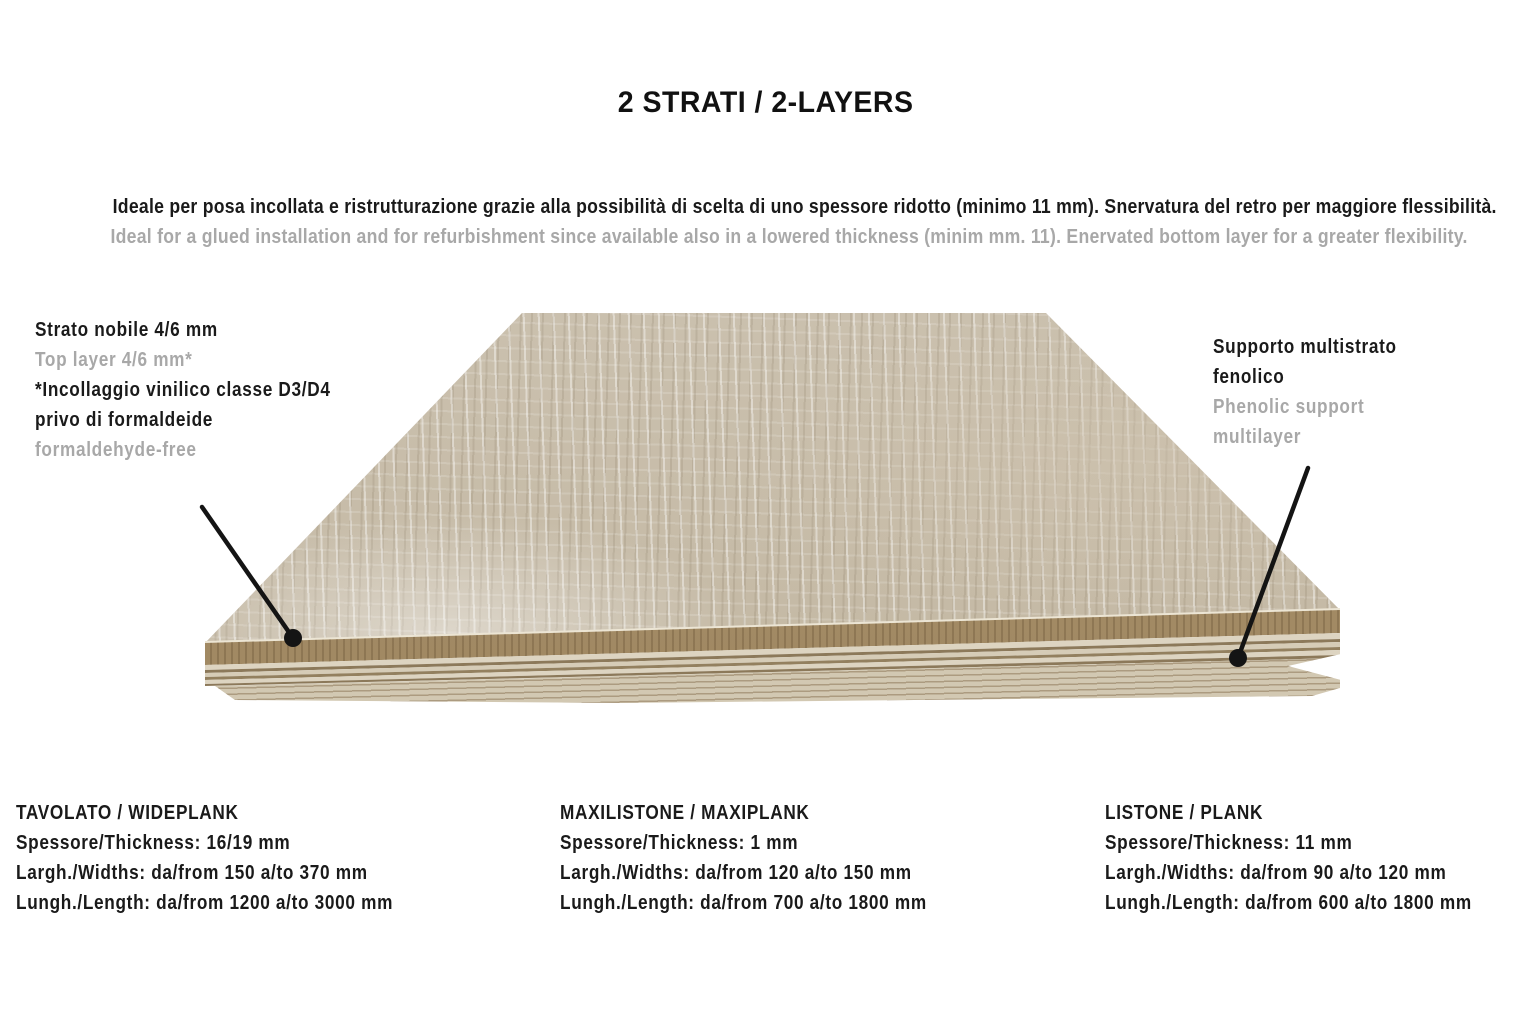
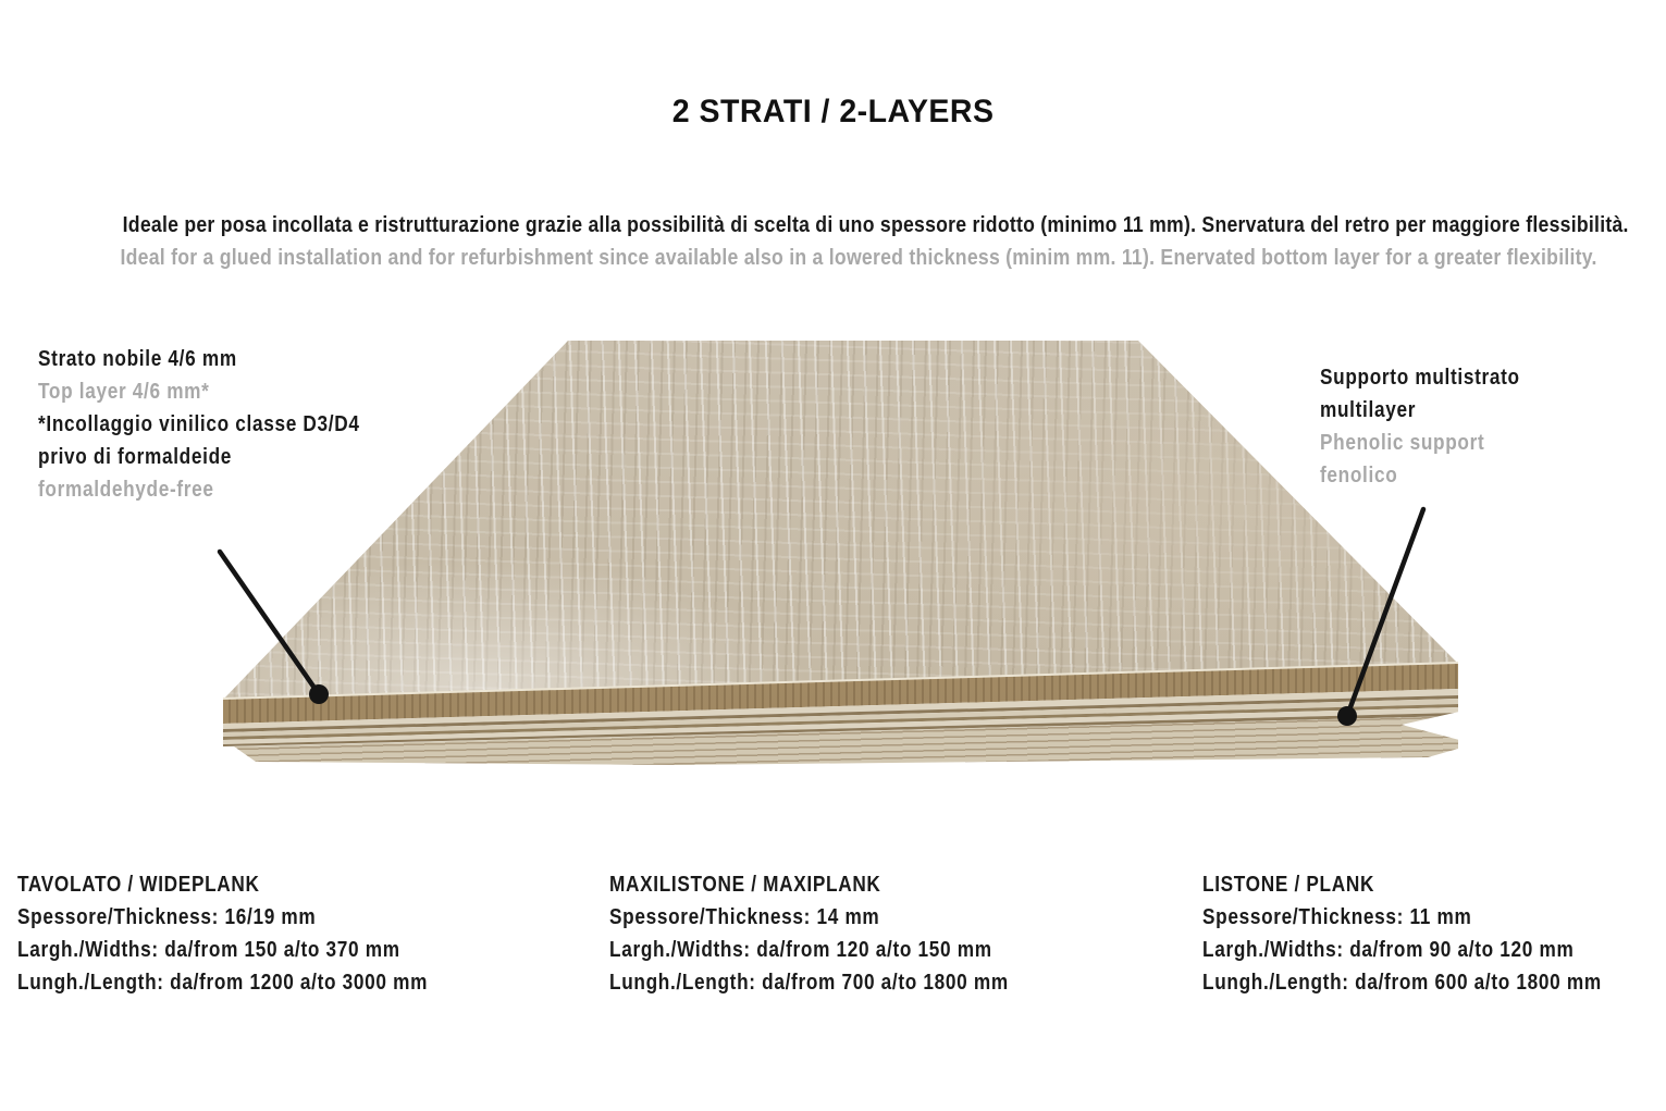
  2 STRATI / 2-LAYERS
  Ideale per posa incollata e ristrutturazione grazie alla possibilità di scelta di uno spessore ridotto (minimo 11 mm). Snervatura del retro per maggiore flessibilità.
  Ideal for a glued installation and for refurbishment since available also in a lowered thickness (minim mm. 11). Enervated bottom layer for a greater flexibility.
  Strato nobile 4/6 mm
  Top layer 4/6 mm*
  *Incollaggio vinilico classe D3/D4
  privo di formaldeide
  formaldehyde-free
  Supporto multistrato
- fenolico
+ multilayer
  Phenolic support
- multilayer
+ fenolico
  TAVOLATO / WIDEPLANK
  Spessore/Thickness: 16/19 mm
  Largh./Widths: da/from 150 a/to 370 mm
  Lungh./Length: da/from 1200 a/to 3000 mm
  MAXILISTONE / MAXIPLANK
- Spessore/Thickness: 1 mm
+ Spessore/Thickness: 14 mm
  Largh./Widths: da/from 120 a/to 150 mm
  Lungh./Length: da/from 700 a/to 1800 mm
  LISTONE / PLANK
  Spessore/Thickness: 11 mm
  Largh./Widths: da/from 90 a/to 120 mm
  Lungh./Length: da/from 600 a/to 1800 mm
